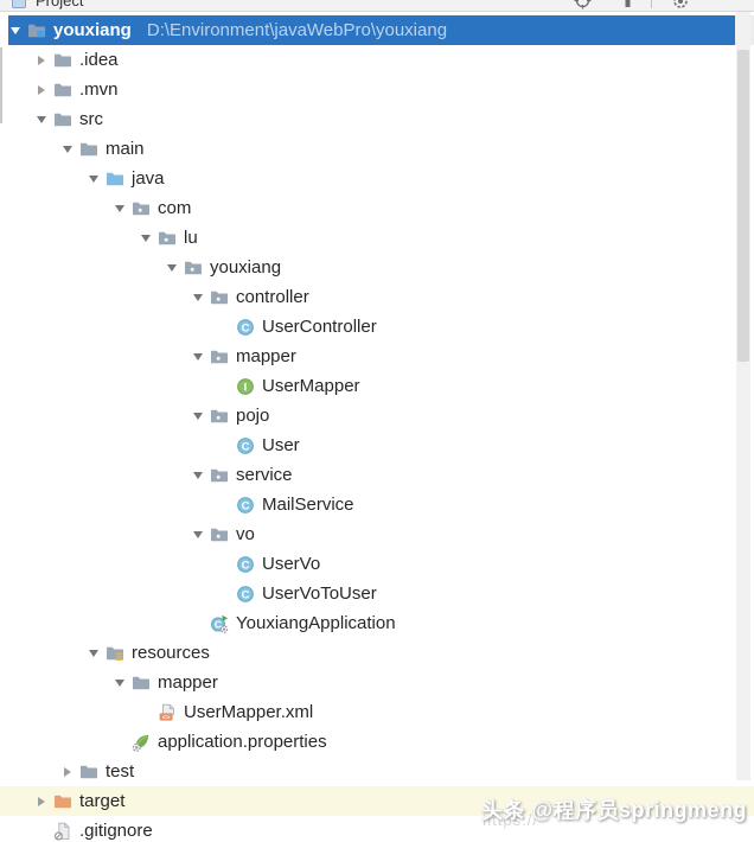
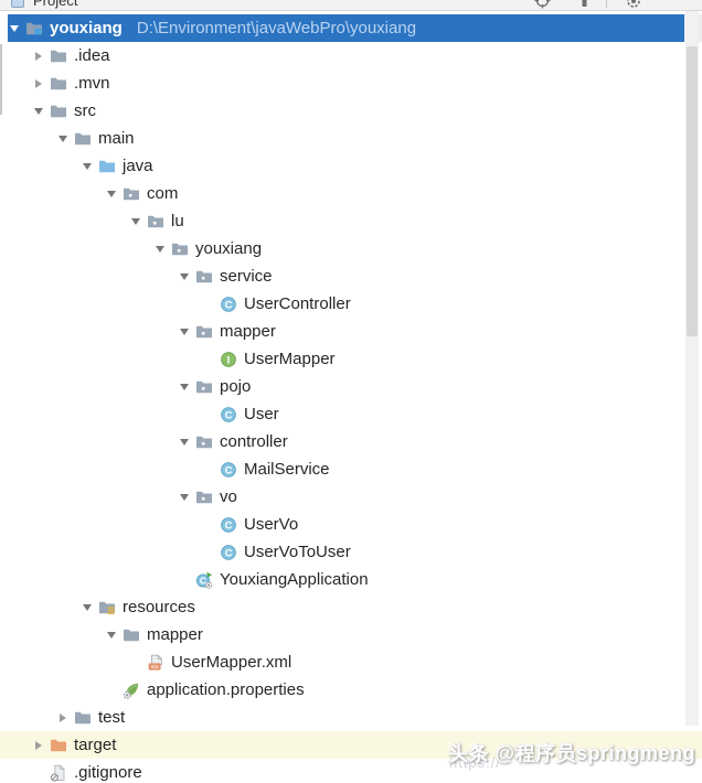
  Project
  youxiang
  D:\Environment\javaWebPro\youxiang
  .idea
  .mvn
  src
  main
  java
  com
  lu
  youxiang
- controller
+ service
  C
  UserController
  mapper
  I
  UserMapper
  pojo
  C
  User
- service
+ controller
  C
  MailService
  vo
  C
  UserVo
  C
  UserVoToUser
  C
  YouxiangApplication
  resources
  mapper
  UserMapper.xml
  application.properties
  test
  target
  .gitignore
  https://
  头条 @程序员springmeng
